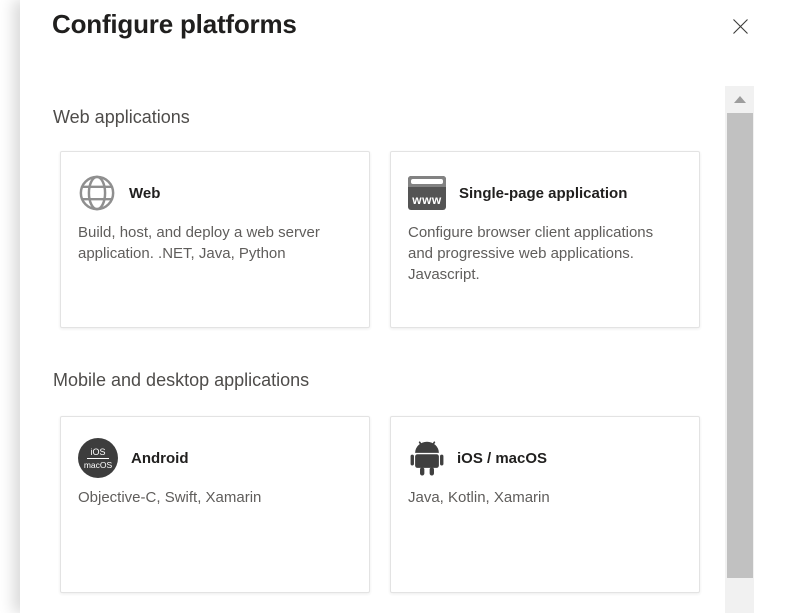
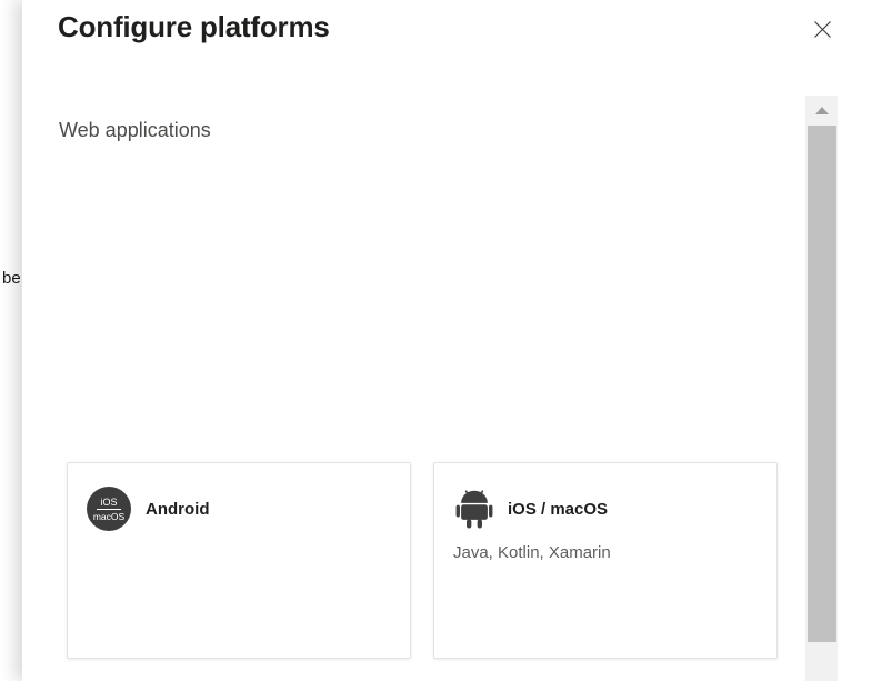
+ be
  Configure platforms
  Web applications
- Web
- Build, host, and deploy a web server application. .NET, Java, Python
- www
- Single-page application
- Configure browser client applications and progressive web applications. Javascript.
- Mobile and desktop applications
  iOS
  macOS
  Android
- Objective-C, Swift, Xamarin
  iOS / macOS
  Java, Kotlin, Xamarin
